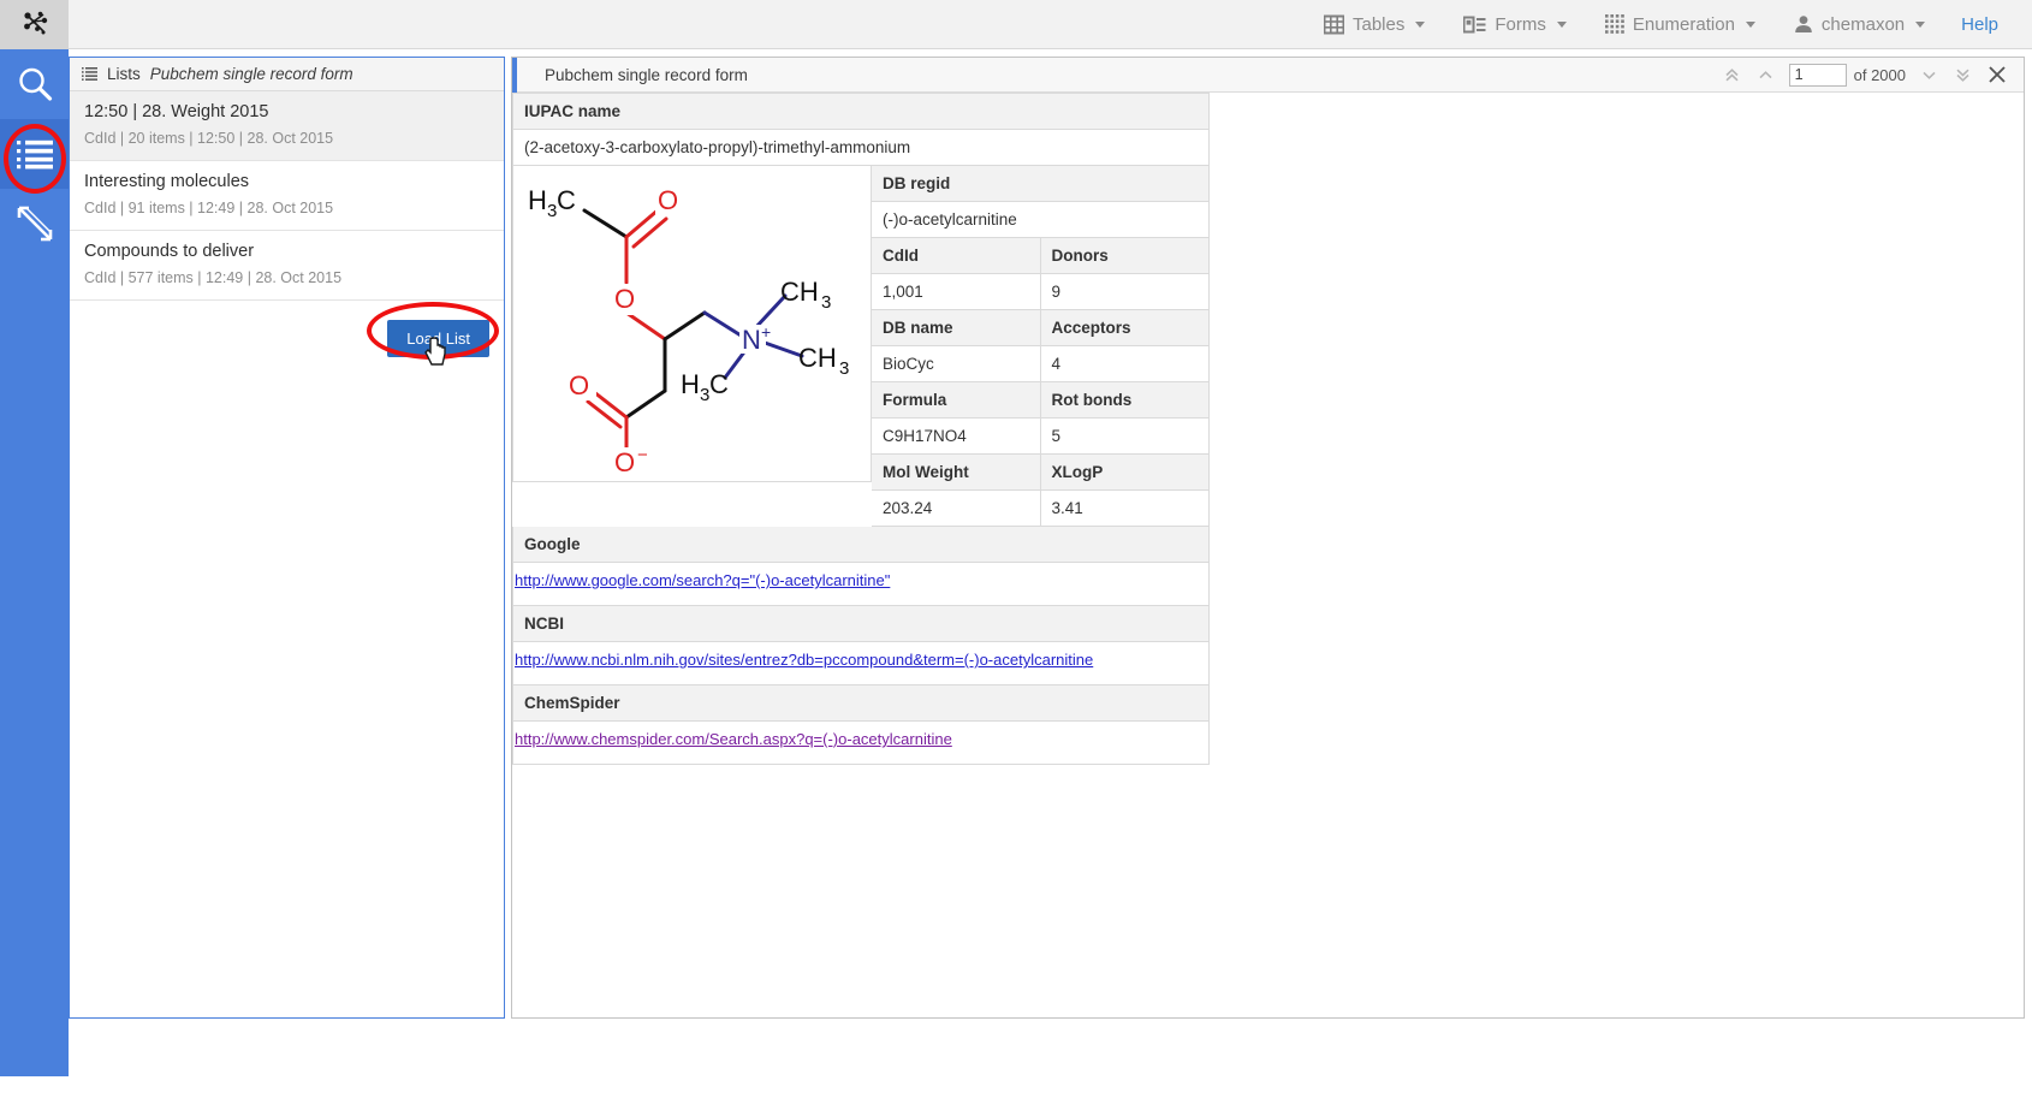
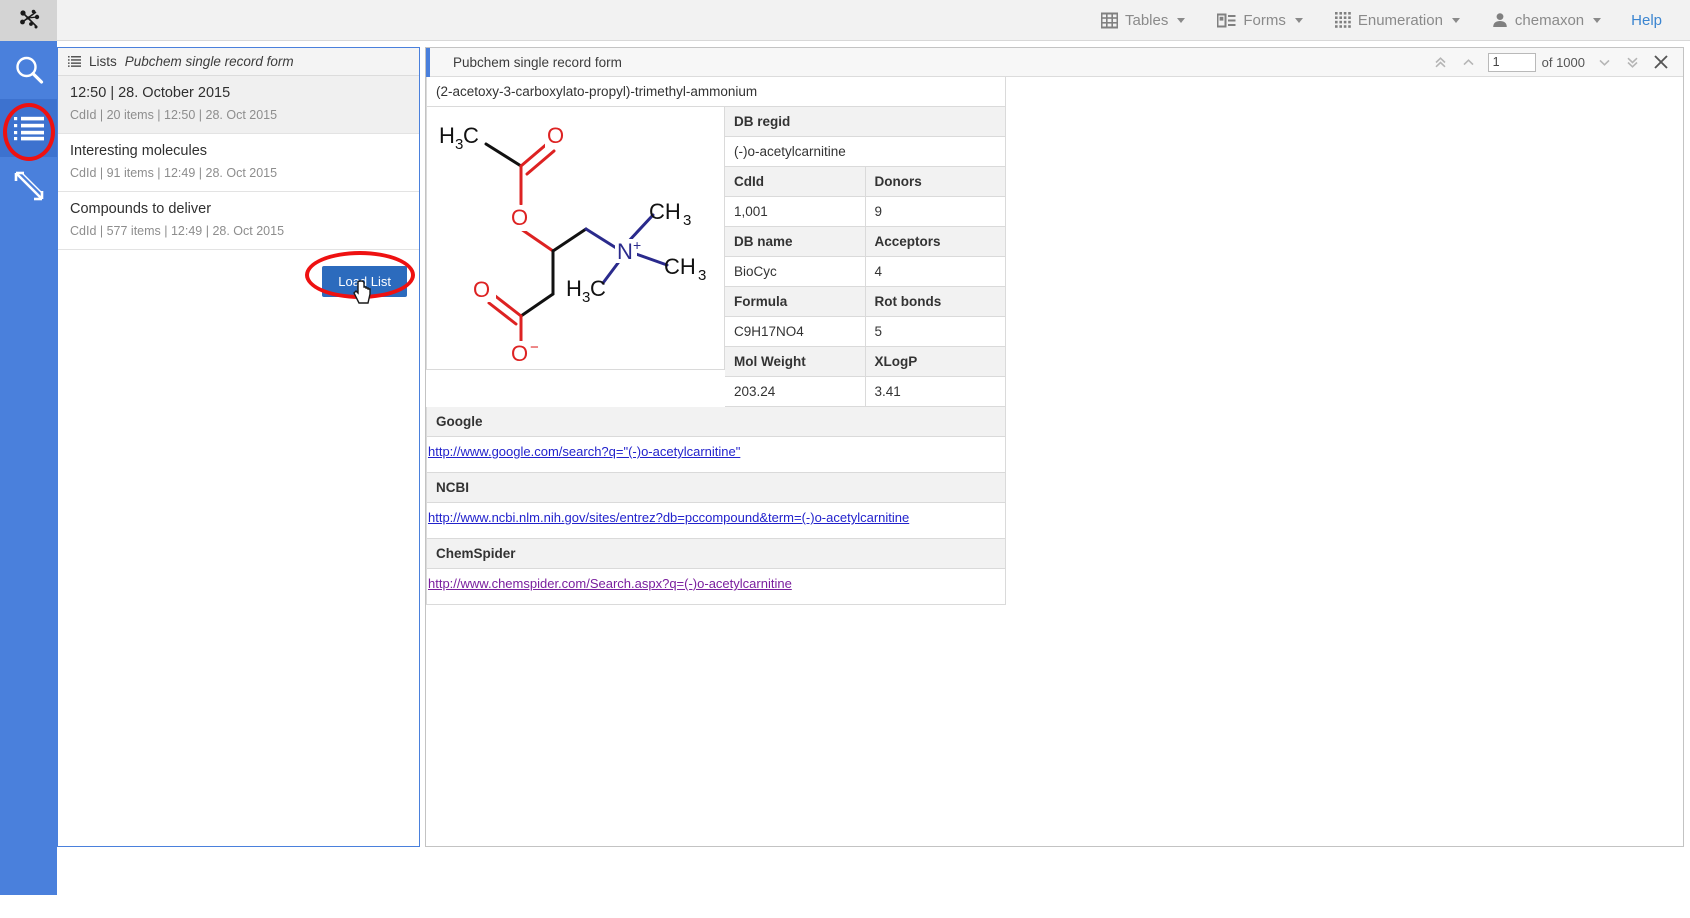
  Tables
  Forms
  Enumeration
  chemaxon
  Help
  Lists
  Pubchem single record form
- 12:50 | 28. Weight 2015
+ 12:50 | 28. October 2015
  CdId | 20 items | 12:50 | 28. Oct 2015
  Interesting molecules
  CdId | 91 items | 12:49 | 28. Oct 2015
  Compounds to deliver
  CdId | 577 items | 12:49 | 28. Oct 2015
  Loa List
  Pubchem single record form
  1
- of 2000
+ of 1000
- IUPAC name
  (2-acetoxy-3-carboxylato-propyl)-trimethyl-ammonium
  H
  3
  C
  O
  O
  N
  +
  CH
  3
  CH
  3
  H
  3
  C
  O
  O
  −
  DB regid
  (-)o-acetylcarnitine
  CdId
  Donors
  1,001
  9
  DB name
  Acceptors
  BioCyc
  4
  Formula
  Rot bonds
  C9H17NO4
  5
  Mol Weight
  XLogP
  203.24
  3.41
  Google
  http://www.google.com/search?q="(-)o-acetylcarnitine"
  NCBI
  http://www.ncbi.nlm.nih.gov/sites/entrez?db=pccompound&term=(-)o-acetylcarnitine
  ChemSpider
  http://www.chemspider.com/Search.aspx?q=(-)o-acetylcarnitine
